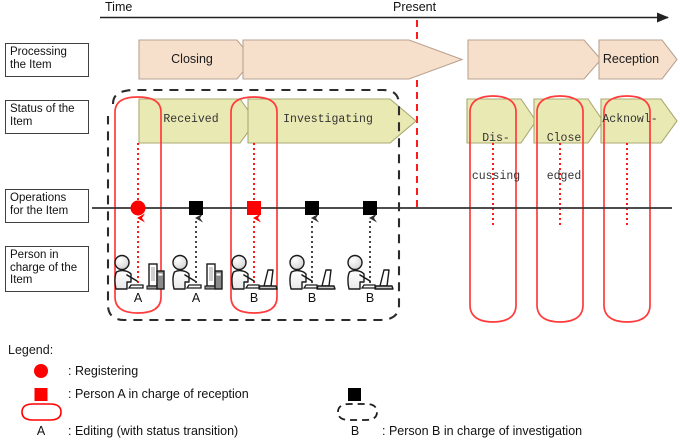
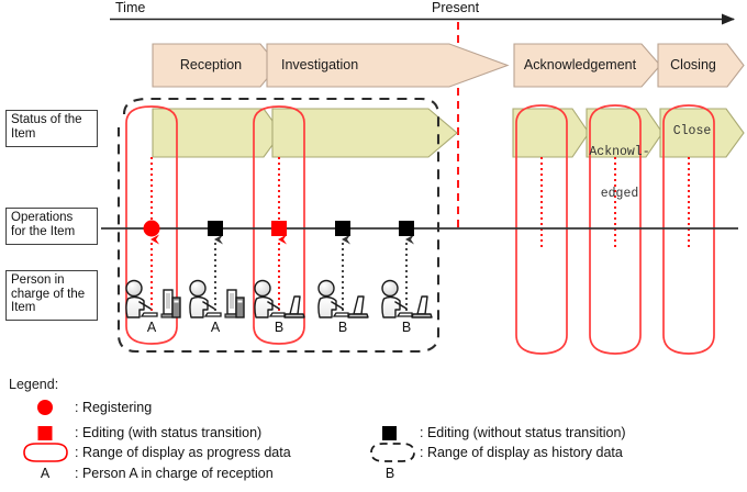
- Processing
- the Item
  Status of the
  Item
  Operations
  for the Item
  Person in
  charge of the
  Item
  Time
  Present
- Closing
+ Reception
+ Investigation
+ Acknowledgement
- Reception
+ Closing
- Received
- Investigating
- Dis-
- cussing
- Close
+ Acknowl-
  edged
- Acknowl-
+ Close
  A
  A
  B
  B
  B
  Legend:
  : Registering
- : Person A in charge of reception
+ : Editing (with status transition)
+ : Range of display as progress data
  A
- : Editing (with status transition)
+ : Person A in charge of reception
+ : Editing (without status transition)
+ : Range of display as history data
  B
- : Person B in charge of investigation
